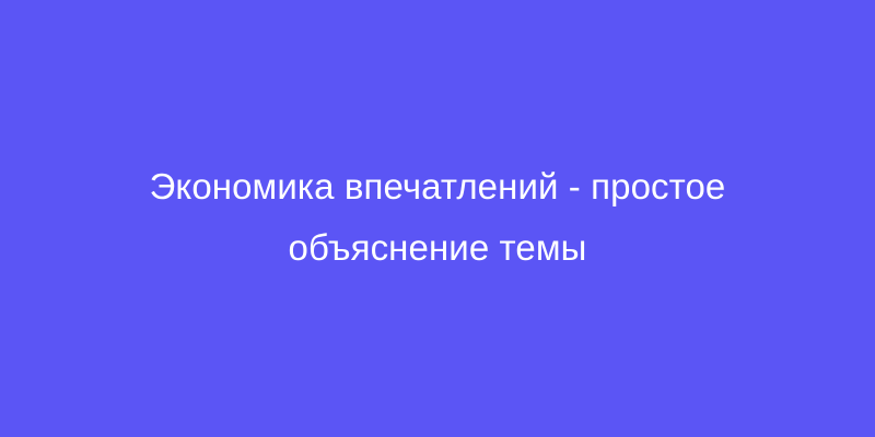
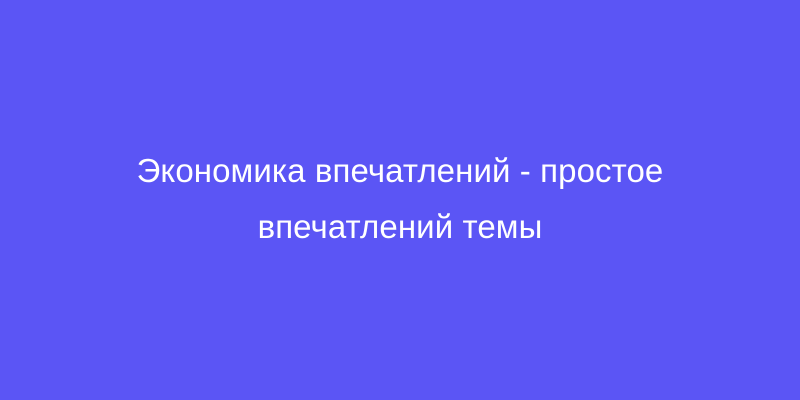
- Экономика впечатлений - простое объяснение темы
+ Экономика впечатлений - простое впечатлений темы
